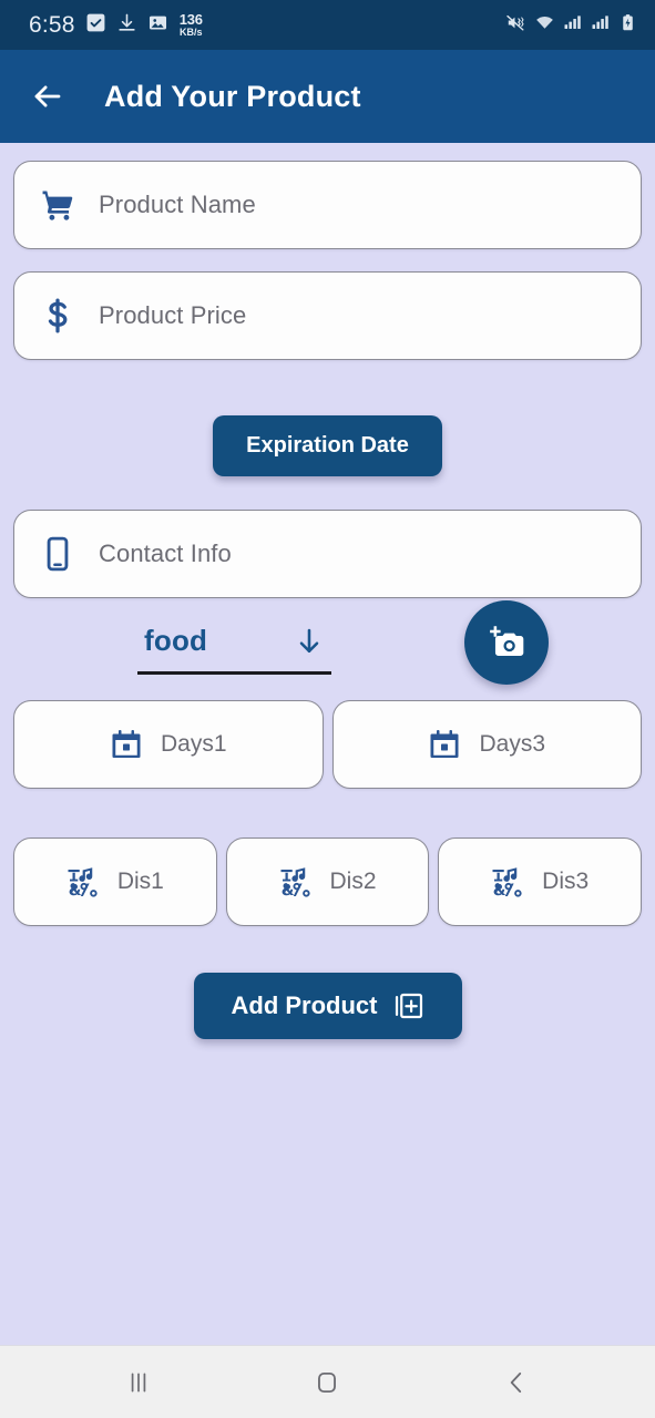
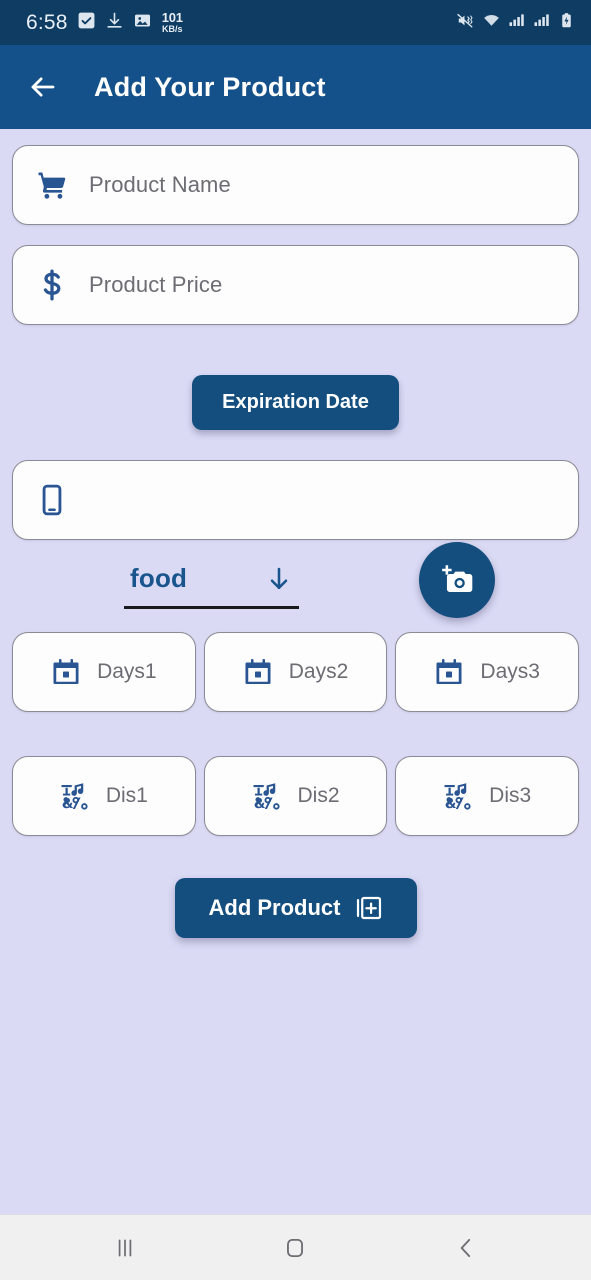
  6:58
- 136
+ 101
  KB/s
  Add Your Product
  Product Name
  Product Price
  Expiration Date
- Contact Info
  food
  Days1
+ Days2
  Days3
  Dis1
  Dis2
  Dis3
  Add Product
